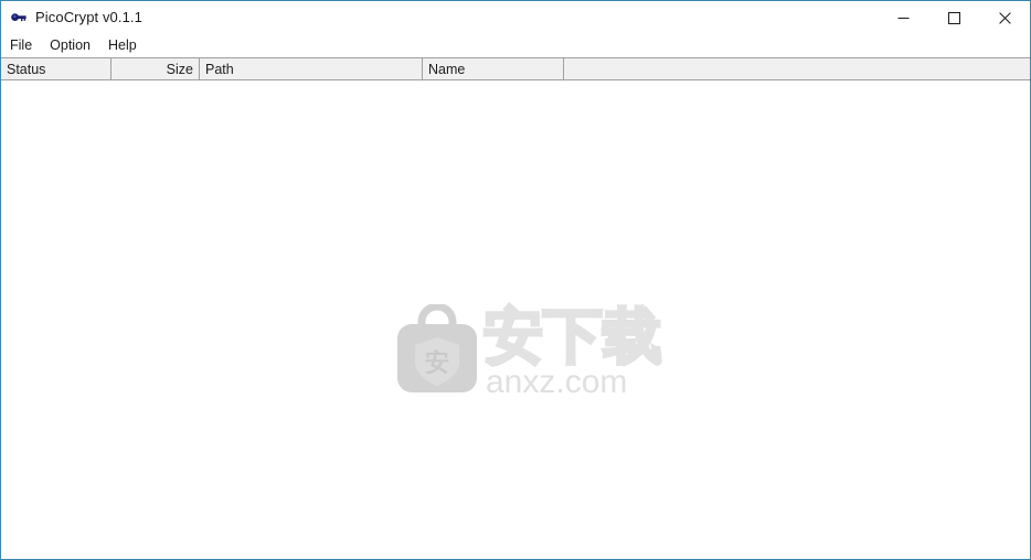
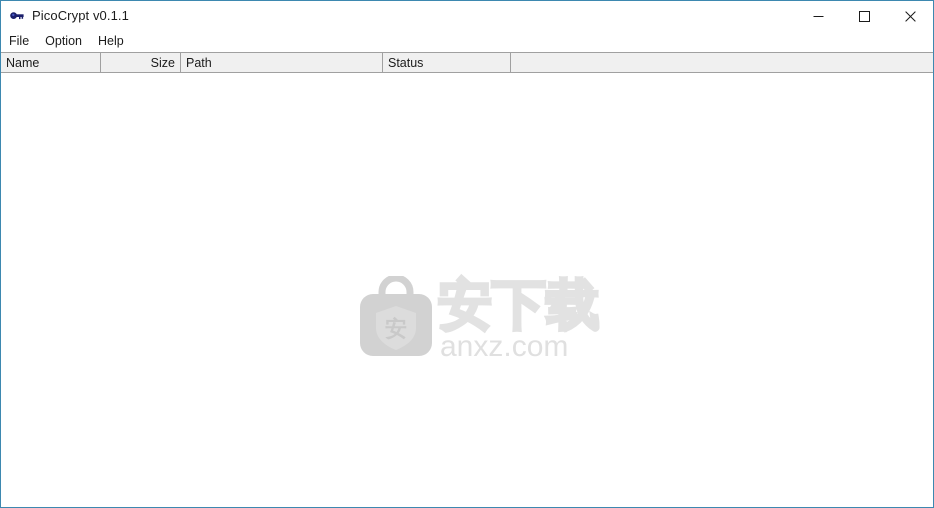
  PicoCrypt v0.1.1
  File
  Option
  Help
- Status
+ Name
  Size
  Path
- Name
+ Status
  安下载
  anxz.com
